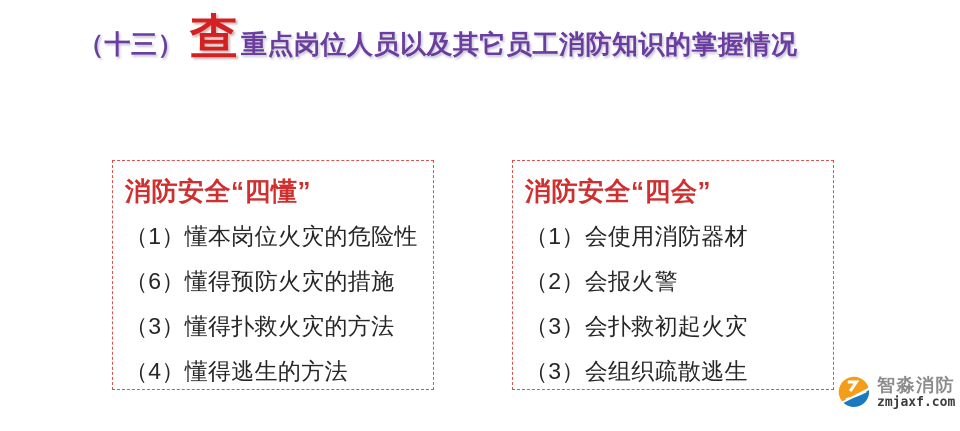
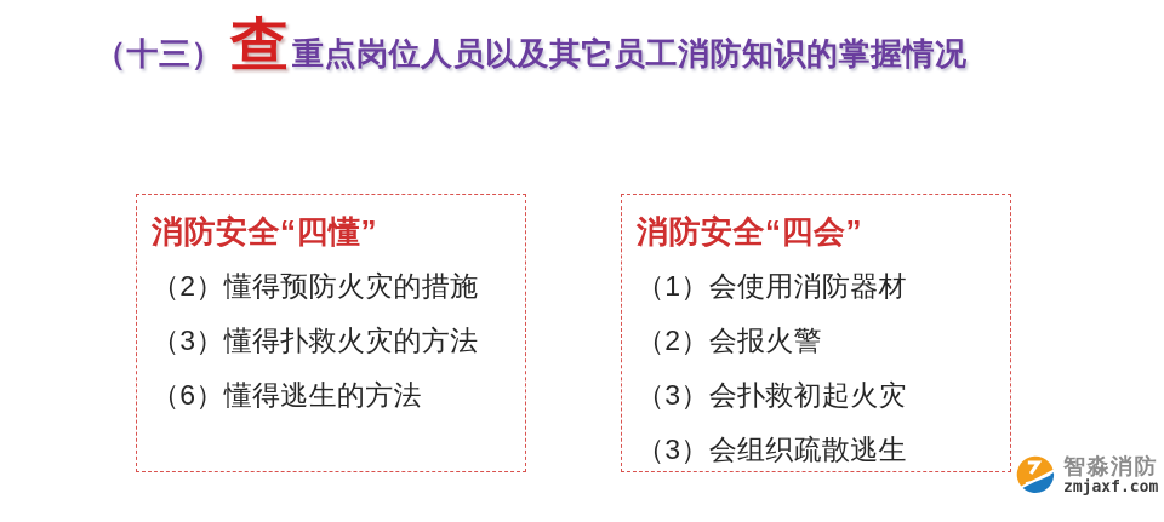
  （十三）
  查
  重点岗位人员以及其它员工消防知识的掌握情况
  消防安全“四懂”
- （1）懂本岗位火灾的危险性
- （6）懂得预防火灾的措施
+ （2）懂得预防火灾的措施
  （3）懂得扑救火灾的方法
- （4）懂得逃生的方法
+ （6）懂得逃生的方法
  消防安全“四会”
  （1）会使用消防器材
  （2）会报火警
  （3）会扑救初起火灾
  （3）会组织疏散逃生
  智淼消防
  zmjaxf.com
